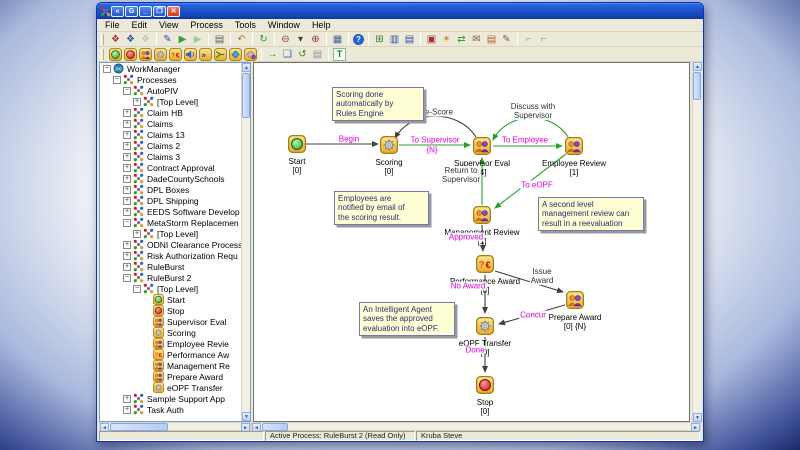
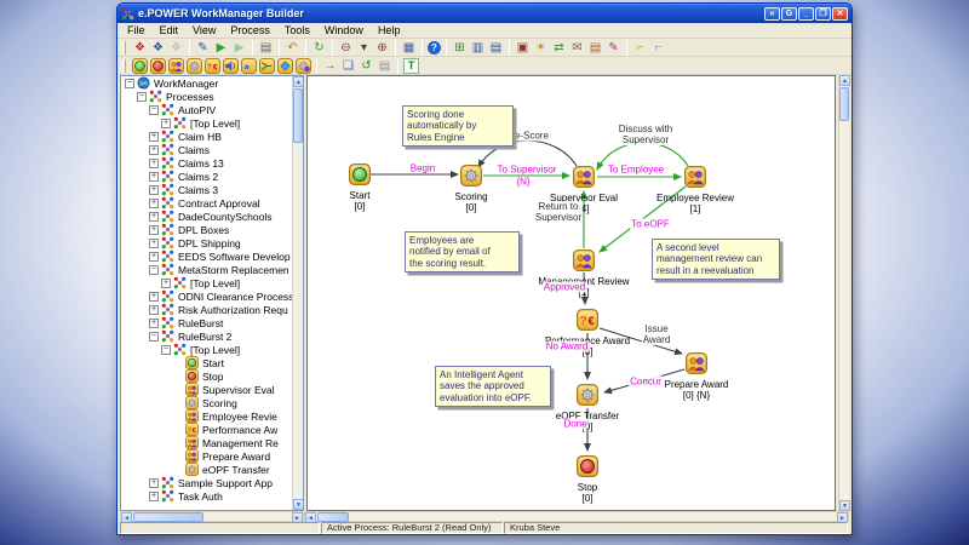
+ e.POWER WorkManager Builder
  File
  Edit
  View
  Process
  Tools
  Window
  Help
  ❖
  ❖
  ❖
  ✎
  ▶
  ▶
  ▤
  ↶
  ↻
  ⊖
  ▾
  ⊕
  ▦
  ?
  ⊞
  ▥
  ▤
  ▣
  ✶
  ⇄
  ✉
  ▤
  ✎
  ⌐
  ⌐
  ?
  »
  →
  ❏
  ↺
  ▤
  T
  WorkManager
  Processes
  AutoPIV
  [Top Level]
  Claim HB
  Claims
  Claims 13
  Claims 2
  Claims 3
  Contract Approval
  DadeCountySchools
  DPL Boxes
  DPL Shipping
  EEDS Software Develop
  MetaStorm Replacemen
  [Top Level]
  ODNI Clearance Proces
  Risk Authorization Requ
  RuleBurst
  RuleBurst 2
  [Top Level]
  Start
  Stop
  Supervisor Eval
  Scoring
  Employee Revie
  Performance Aw
  Management Re
  Prepare Award
  eOPF Transfer
  Sample Support App
  Task Auth
  Start
  [0]
  Scoring
  [0]
  Supervisor Eval
  [4]
  Employee Review
  [1]
  Management Review
  [1]
  ?
  €
  Performance Award
  [0]
  Prepare Award
  [0] {N}
  eOPF Transfer
  [0]
  Stop
  [0]
  Begin
  e-Score
  To Supervisor
  {N}
  Discuss with
  Supervisor
  To Employee
  Return to
  Supervisor
  To eOPF
  Approved
  Issue
  Award
  No Award
  Concur
  Done
  Scoring done
  automatically by
  Rules Engine
  Employees are
  notified by email of
  the scoring result.
  A second level
  management review can
  result in a reevaluation
  An Intelligent Agent
  saves the approved
  evaluation into eOPF.
  Active Process: RuleBurst 2 (Read Only)
  Kruba Steve
